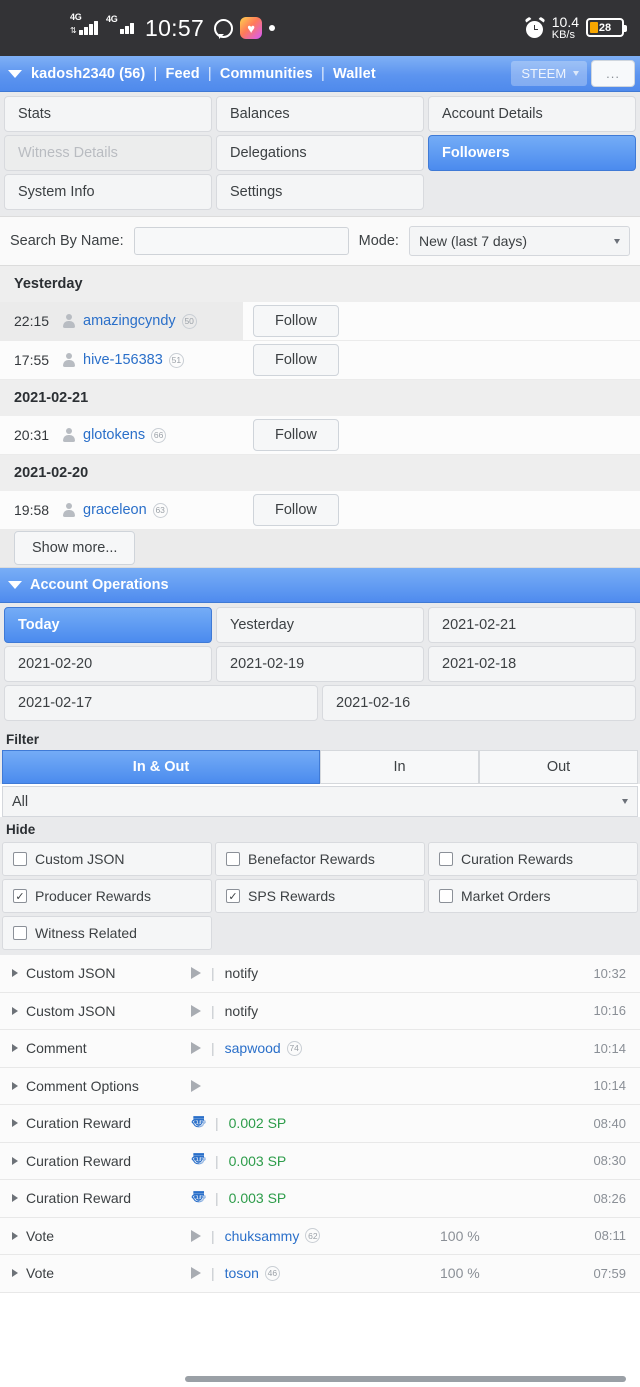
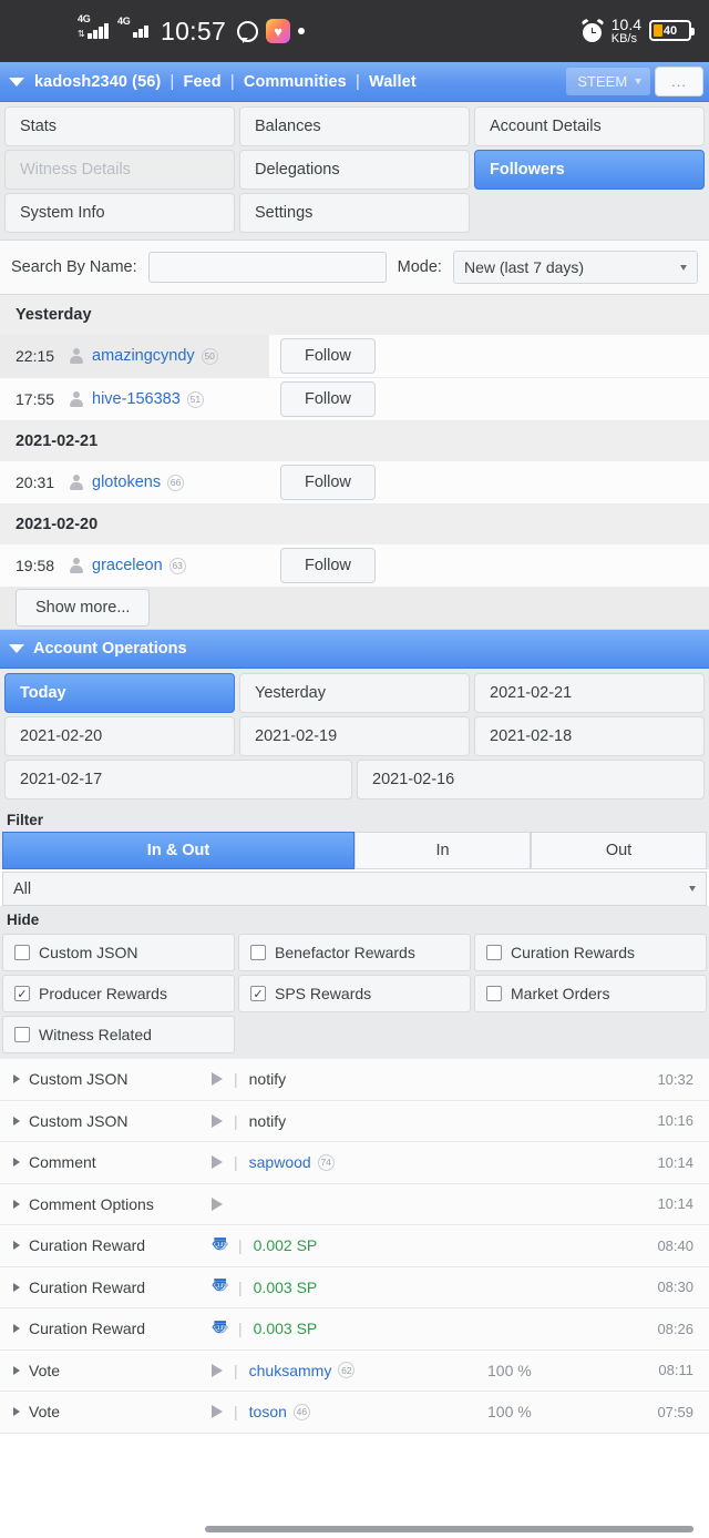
  4G
  ⇅
  4G
  10:57
  ♥
  10.4
  KB/s
- 28
+ 40
  kadosh2340 (56) | Feed | Communities | Wallet
  STEEM
  ...
  Stats
  Balances
  Account Details
  Witness Details
  Delegations
  Followers
  System Info
  Settings
  Search By Name:
  Mode:
  New (last 7 days)
  Yesterday
  22:15
  amazingcyndy
  50
  Follow
  17:55
  hive-156383
  51
  Follow
  2021-02-21
  20:31
  glotokens
  66
  Follow
  2021-02-20
  19:58
  graceleon
  63
  Follow
  Show more...
  Account Operations
  Today
  Yesterday
  2021-02-21
  2021-02-20
  2021-02-19
  2021-02-18
  2021-02-17
  2021-02-16
  Filter
  In & Out
  In
  Out
  All
  Hide
  Custom JSON
  Benefactor Rewards
  Curation Rewards
  ✓
  Producer Rewards
  ✓
  SPS Rewards
  Market Orders
  Witness Related
  Custom JSON
  |
  notify
  10:32
  Custom JSON
  |
  notify
  10:16
  Comment
  |
  sapwood
  74
  10:14
  Comment Options
  10:14
  Curation Reward
  〠
  |
  0.002 SP
  08:40
  Curation Reward
  〠
  |
  0.003 SP
  08:30
  Curation Reward
  〠
  |
  0.003 SP
  08:26
  Vote
  |
  chuksammy
  62
  100 %
  08:11
  Vote
  |
  toson
  46
  100 %
  07:59
